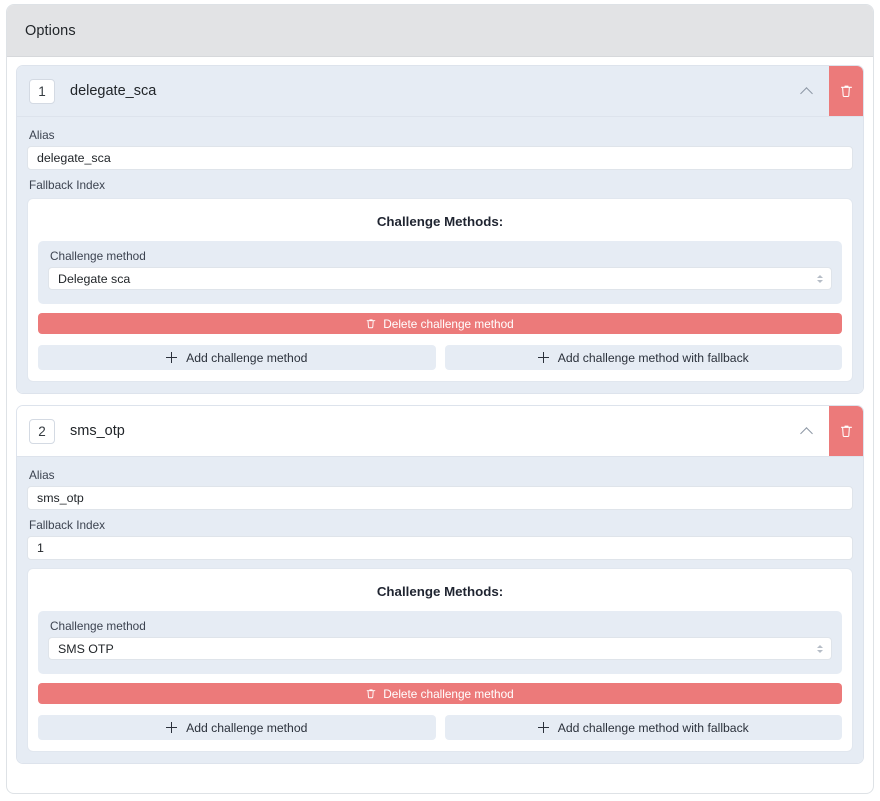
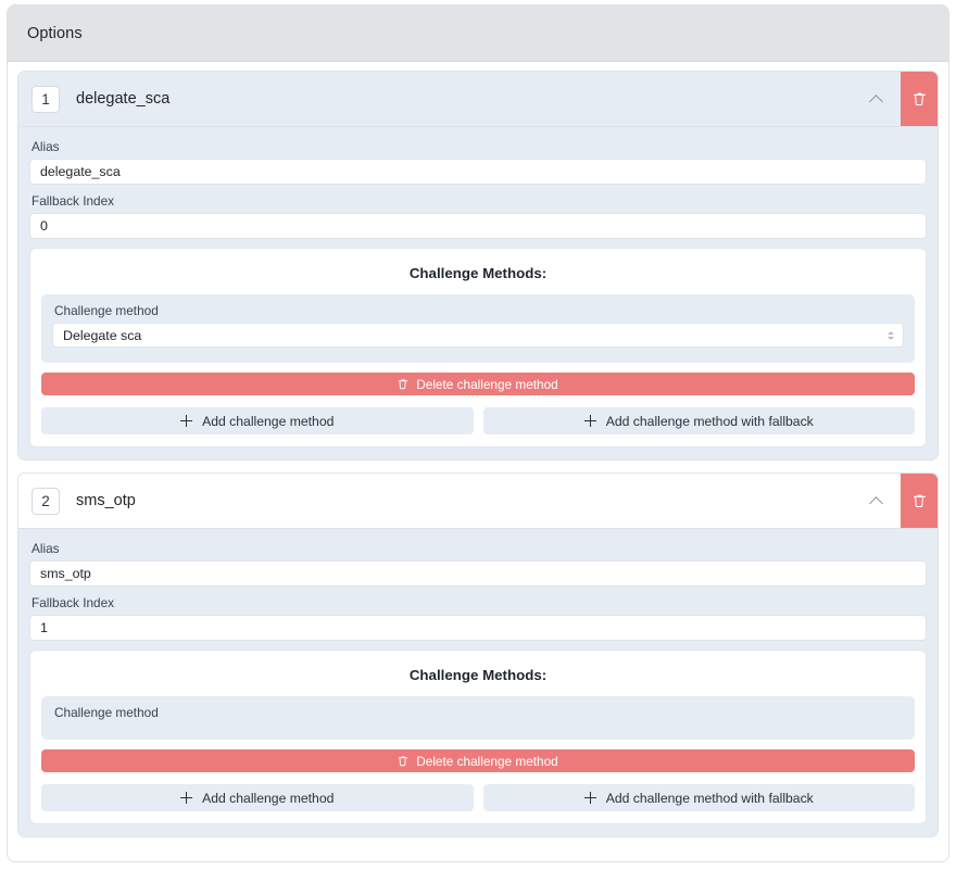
  Options
  1
  delegate_sca
  Alias
  delegate_sca
  Fallback Index
+ 0
  Challenge Methods:
  Challenge method
  Delegate sca
  Delete challenge method
  Add challenge method
  Add challenge method with fallback
  2
  sms_otp
  Alias
  sms_otp
  Fallback Index
  1
  Challenge Methods:
  Challenge method
- SMS OTP
  Delete challenge method
  Add challenge method
  Add challenge method with fallback
